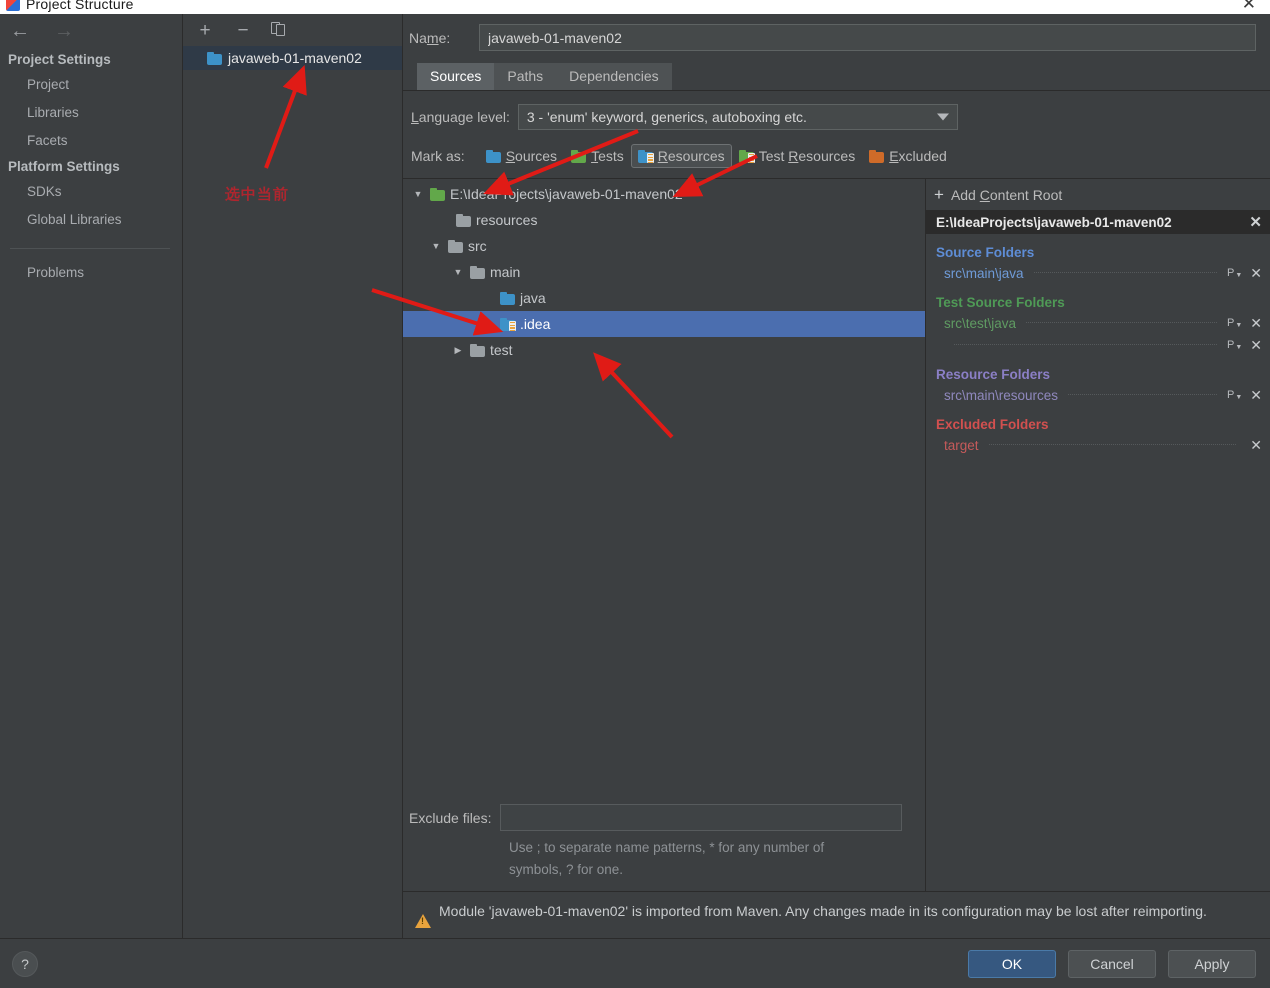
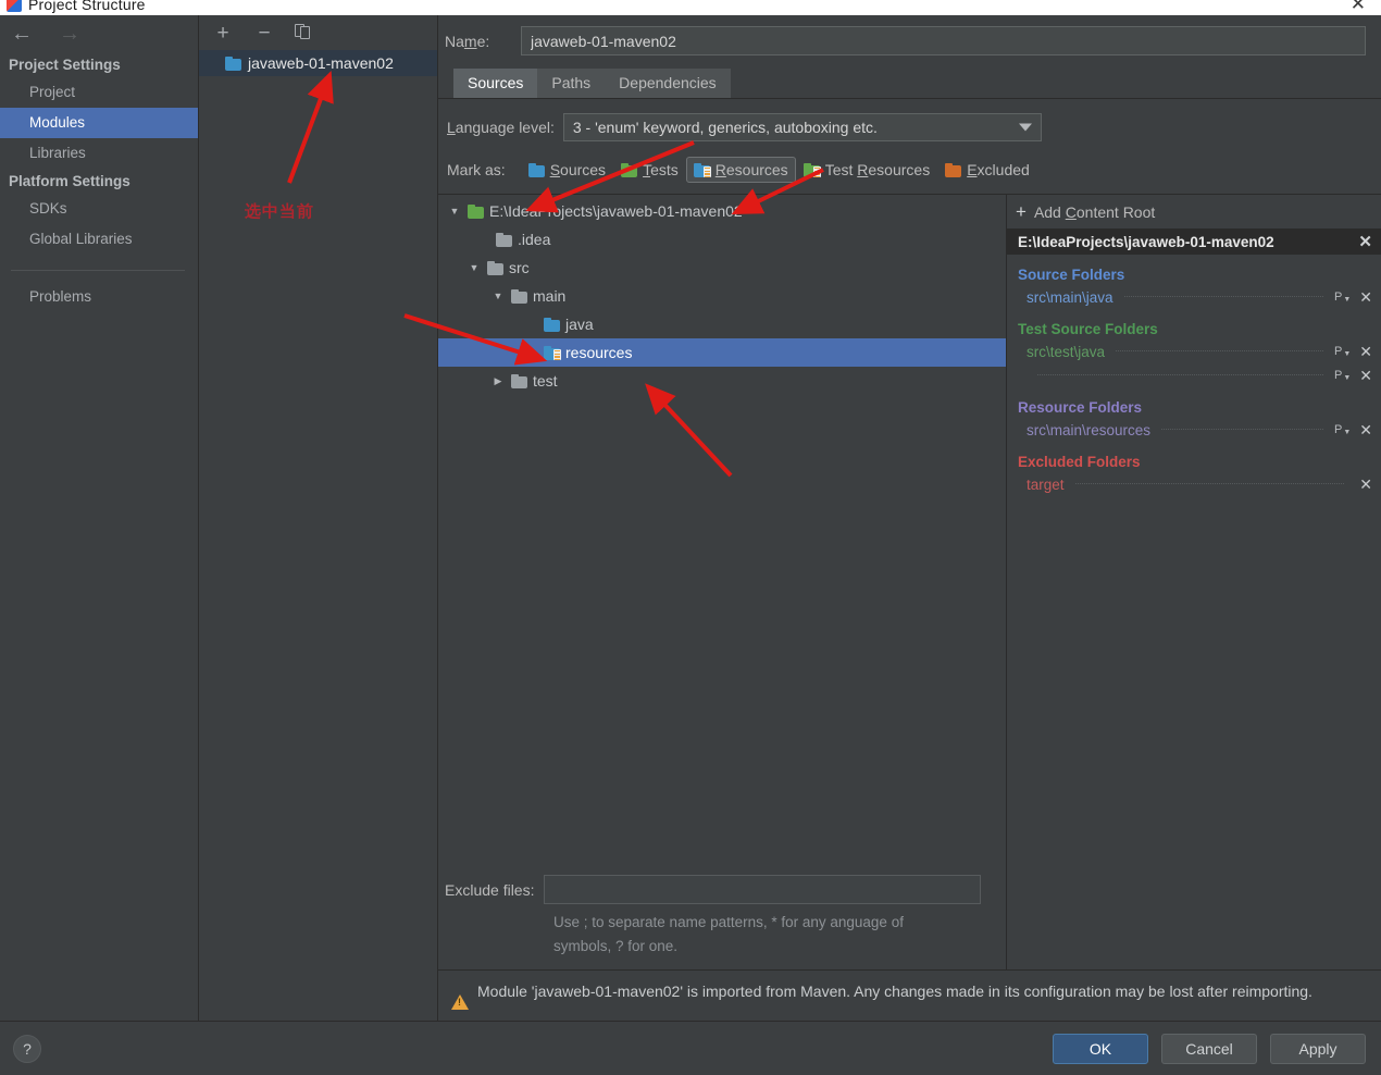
  Project Structure
  ✕
  ←
  →
  Project Settings
  Project
+ Modules
  Libraries
- Facets
  Platform Settings
  SDKs
  Global Libraries
  Problems
  +
  −
  javaweb-01-maven02
  选中当前
  Name:
  javaweb-01-maven02
  Sources
  Paths
  Dependencies
  Language level:
  3 - 'enum' keyword, generics, autoboxing etc.
  Mark as:
  Sources
  Tests
  Resources
  Test Resources
  Excluded
  ▼
  E:\IdeaProjects\javaweb-01-maven02
- resources
+ .idea
  ▼
  src
  ▼
  main
  java
- .idea
+ resources
  ▶
  test
  Exclude files:
- Use ; to separate name patterns, * for any number of
+ Use ; to separate name patterns, * for any anguage of
  symbols, ? for one.
  +
  Add Content Root
  E:\IdeaProjects\javaweb-01-maven02
  ✕
  Source Folders
  src\main\java
  P
  ✕
  Test Source Folders
  src\test\java
  P
  ✕
  P
  ✕
  Resource Folders
  src\main\resources
  P
  ✕
  Excluded Folders
  target
  ✕
  Module 'javaweb-01-maven02' is imported from Maven. Any changes made in its configuration may be lost after reimporting.
  ?
  OK
  Cancel
  Apply
